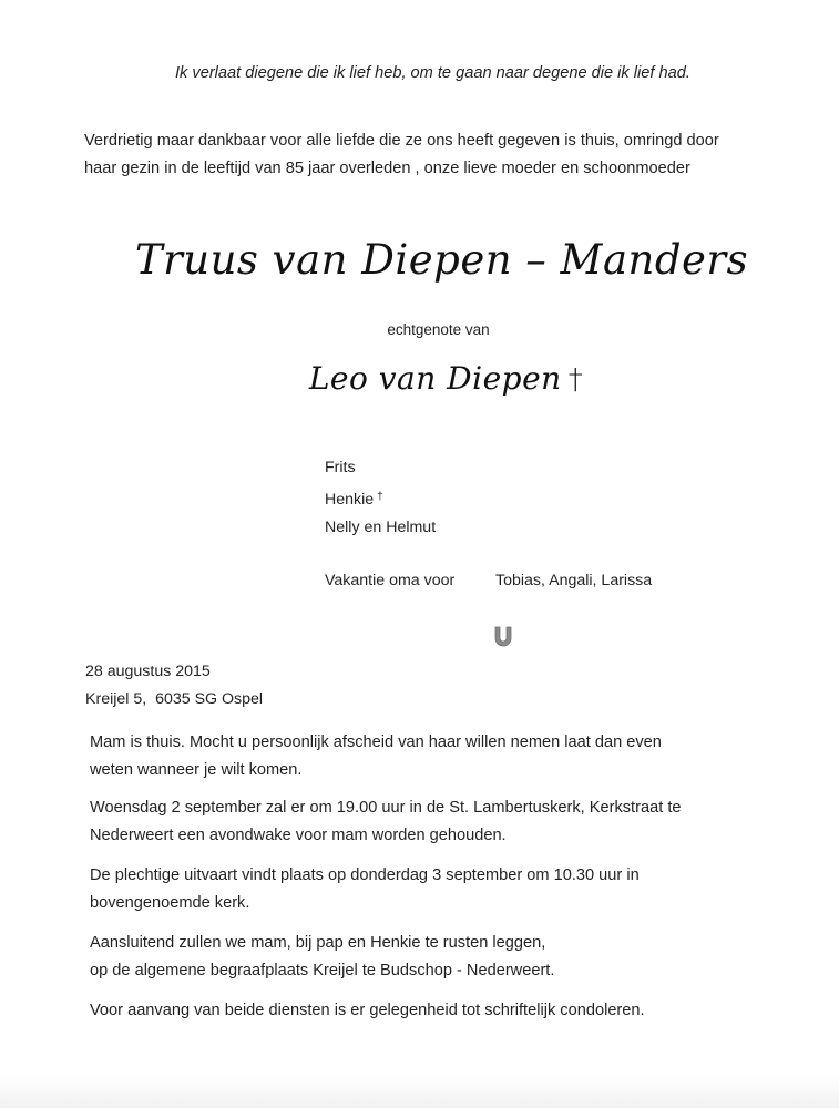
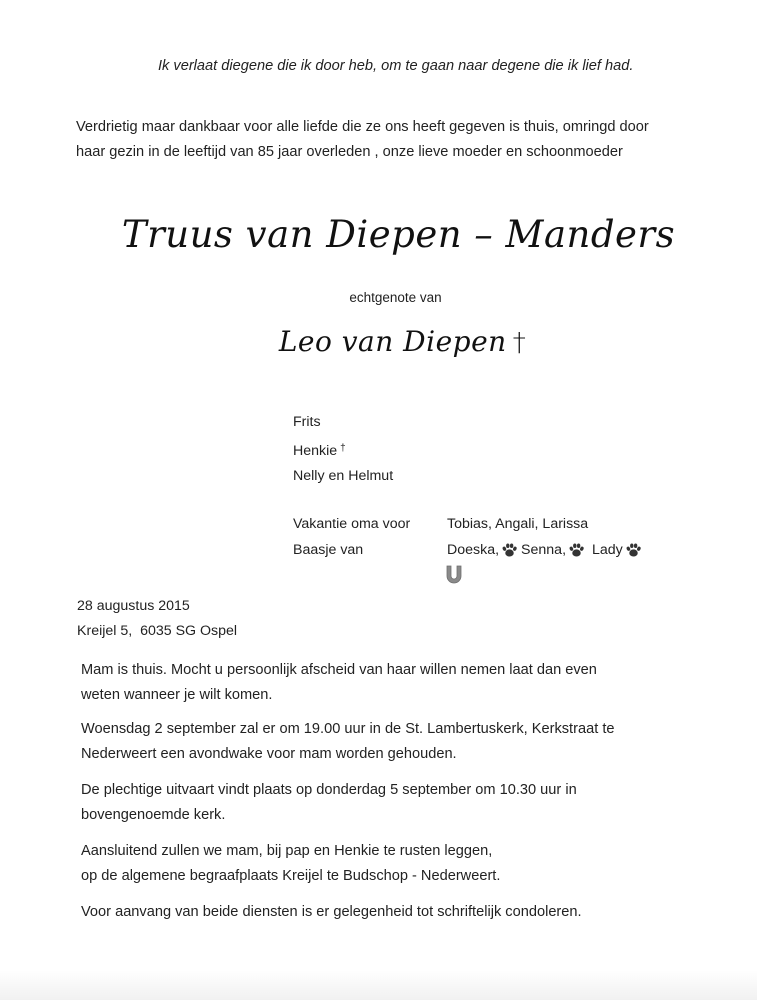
- Ik verlaat diegene die ik lief heb, om te gaan naar degene die ik lief had.
+ Ik verlaat diegene die ik door heb, om te gaan naar degene die ik lief had.
  Verdrietig maar dankbaar voor alle liefde die ze ons heeft gegeven is thuis, omringd door
  haar gezin in de leeftijd van 85 jaar overleden , onze lieve moeder en schoonmoeder
  Truus van Diepen – Manders
  echtgenote van
  Leo van Diepen †
  Frits
  Henkie †
  Nelly en Helmut
  Vakantie oma voor
  Tobias, Angali, Larissa
+ Baasje van
+ Doeska,
+ Senna,
+ Lady
  28 augustus 2015
  Kreijel 5, 6035 SG Ospel
  Mam is thuis. Mocht u persoonlijk afscheid van haar willen nemen laat dan even
  weten wanneer je wilt komen.
  Woensdag 2 september zal er om 19.00 uur in de St. Lambertuskerk, Kerkstraat te
  Nederweert een avondwake voor mam worden gehouden.
- De plechtige uitvaart vindt plaats op donderdag 3 september om 10.30 uur in
+ De plechtige uitvaart vindt plaats op donderdag 5 september om 10.30 uur in
  bovengenoemde kerk.
  Aansluitend zullen we mam, bij pap en Henkie te rusten leggen,
  op de algemene begraafplaats Kreijel te Budschop - Nederweert.
  Voor aanvang van beide diensten is er gelegenheid tot schriftelijk condoleren.
